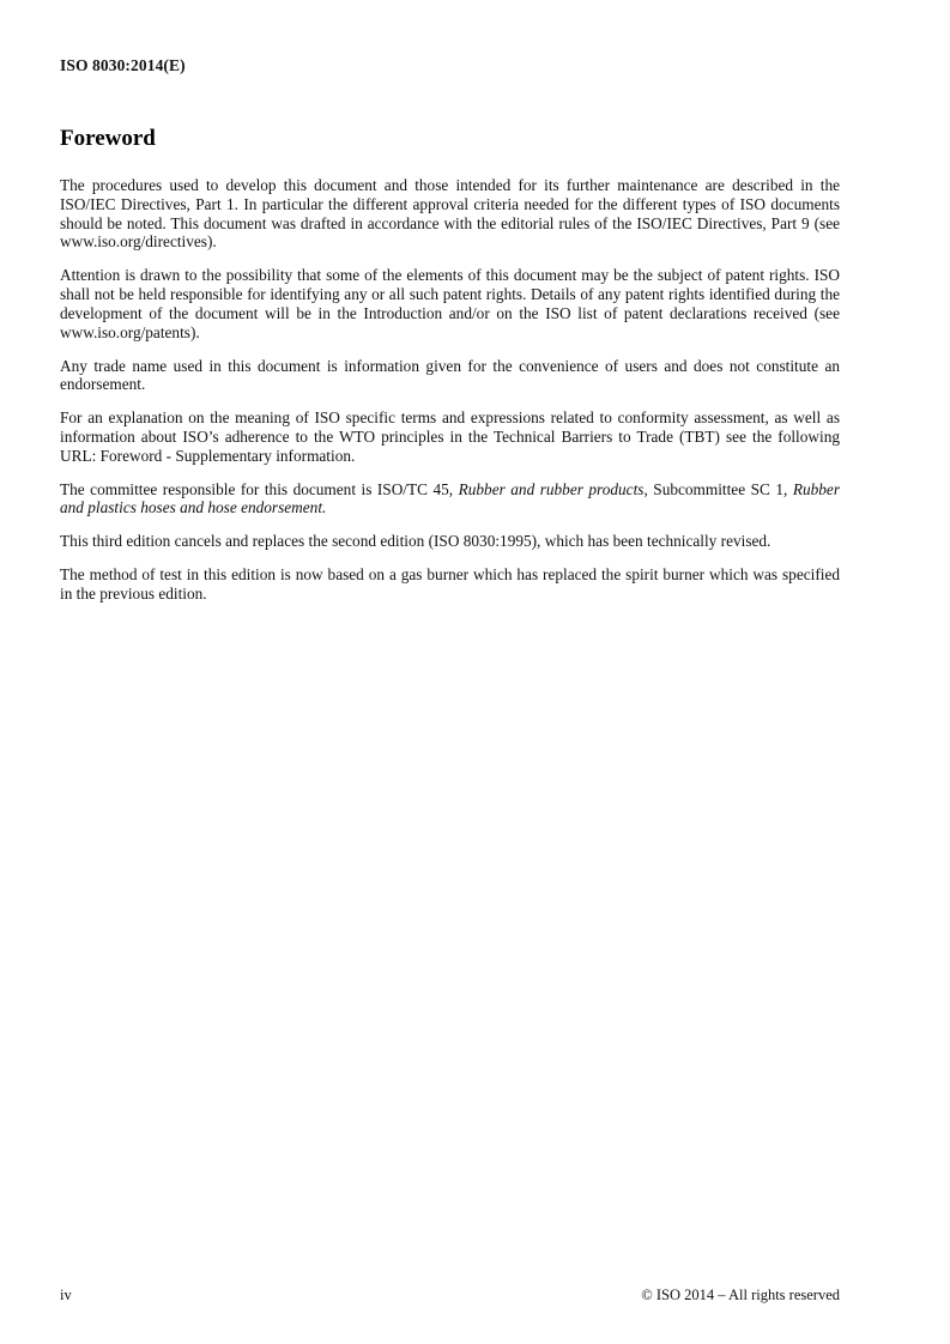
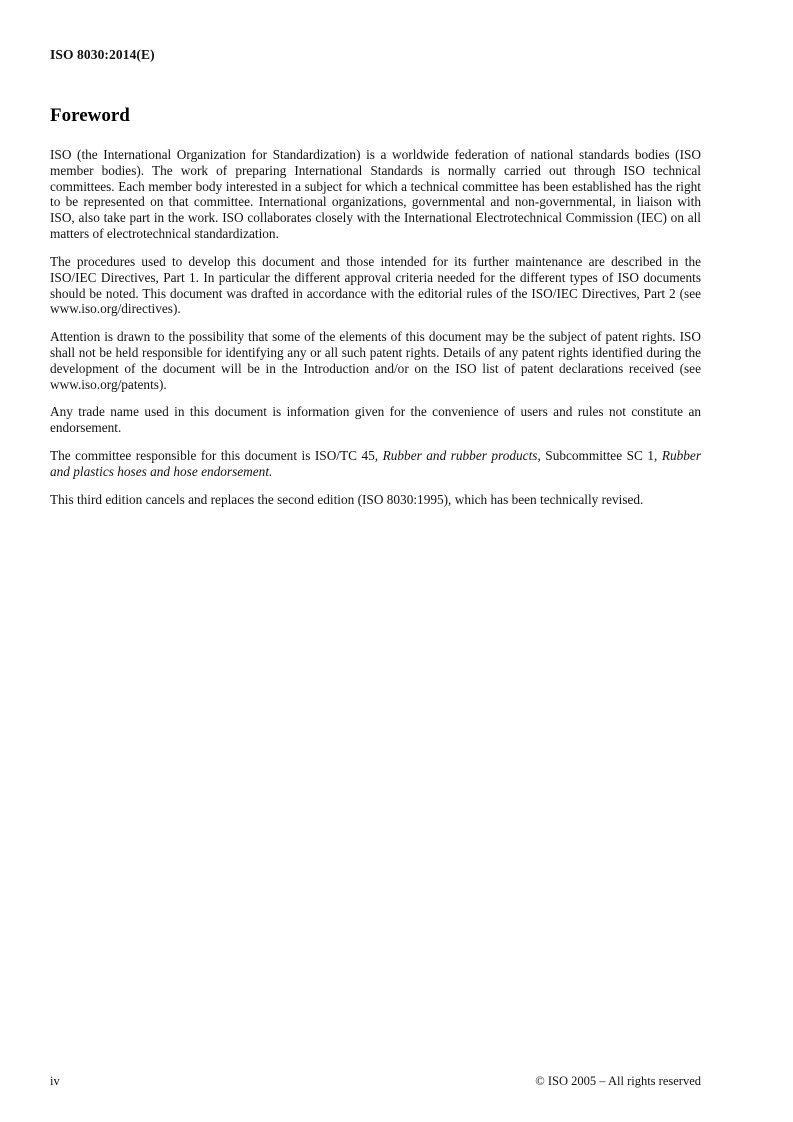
  ISO 8030:2014(E)
  Foreword
+ ISO (the International Organization for Standardization) is a worldwide federation of national standards bodies (ISO member bodies). The work of preparing International Standards is normally carried out through ISO technical committees. Each member body interested in a subject for which a technical committee has been established has the right to be represented on that committee. International organizations, governmental and non-governmental, in liaison with ISO, also take part in the work. ISO collaborates closely with the International Electrotechnical Commission (IEC) on all matters of electrotechnical standardization.
- The procedures used to develop this document and those intended for its further maintenance are described in the ISO/IEC Directives, Part 1. In particular the different approval criteria needed for the different types of ISO documents should be noted. This document was drafted in accordance with the editorial rules of the ISO/IEC Directives, Part 9 (see www.iso.org/directives).
+ The procedures used to develop this document and those intended for its further maintenance are described in the ISO/IEC Directives, Part 1. In particular the different approval criteria needed for the different types of ISO documents should be noted. This document was drafted in accordance with the editorial rules of the ISO/IEC Directives, Part 2 (see www.iso.org/directives).
  Attention is drawn to the possibility that some of the elements of this document may be the subject of patent rights. ISO shall not be held responsible for identifying any or all such patent rights. Details of any patent rights identified during the development of the document will be in the Introduction and/or on the ISO list of patent declarations received (see www.iso.org/patents).
- Any trade name used in this document is information given for the convenience of users and does not constitute an endorsement.
+ Any trade name used in this document is information given for the convenience of users and rules not constitute an endorsement.
- For an explanation on the meaning of ISO specific terms and expressions related to conformity assessment, as well as information about ISO’s adherence to the WTO principles in the Technical Barriers to Trade (TBT) see the following URL: Foreword - Supplementary information.
  The committee responsible for this document is ISO/TC 45, Rubber and rubber products, Subcommittee SC 1, Rubber and plastics hoses and hose endorsement.
  This third edition cancels and replaces the second edition (ISO 8030:1995), which has been technically revised.
- The method of test in this edition is now based on a gas burner which has replaced the spirit burner which was specified in the previous edition.
  iv
- © ISO 2014 – All rights reserved
+ © ISO 2005 – All rights reserved
